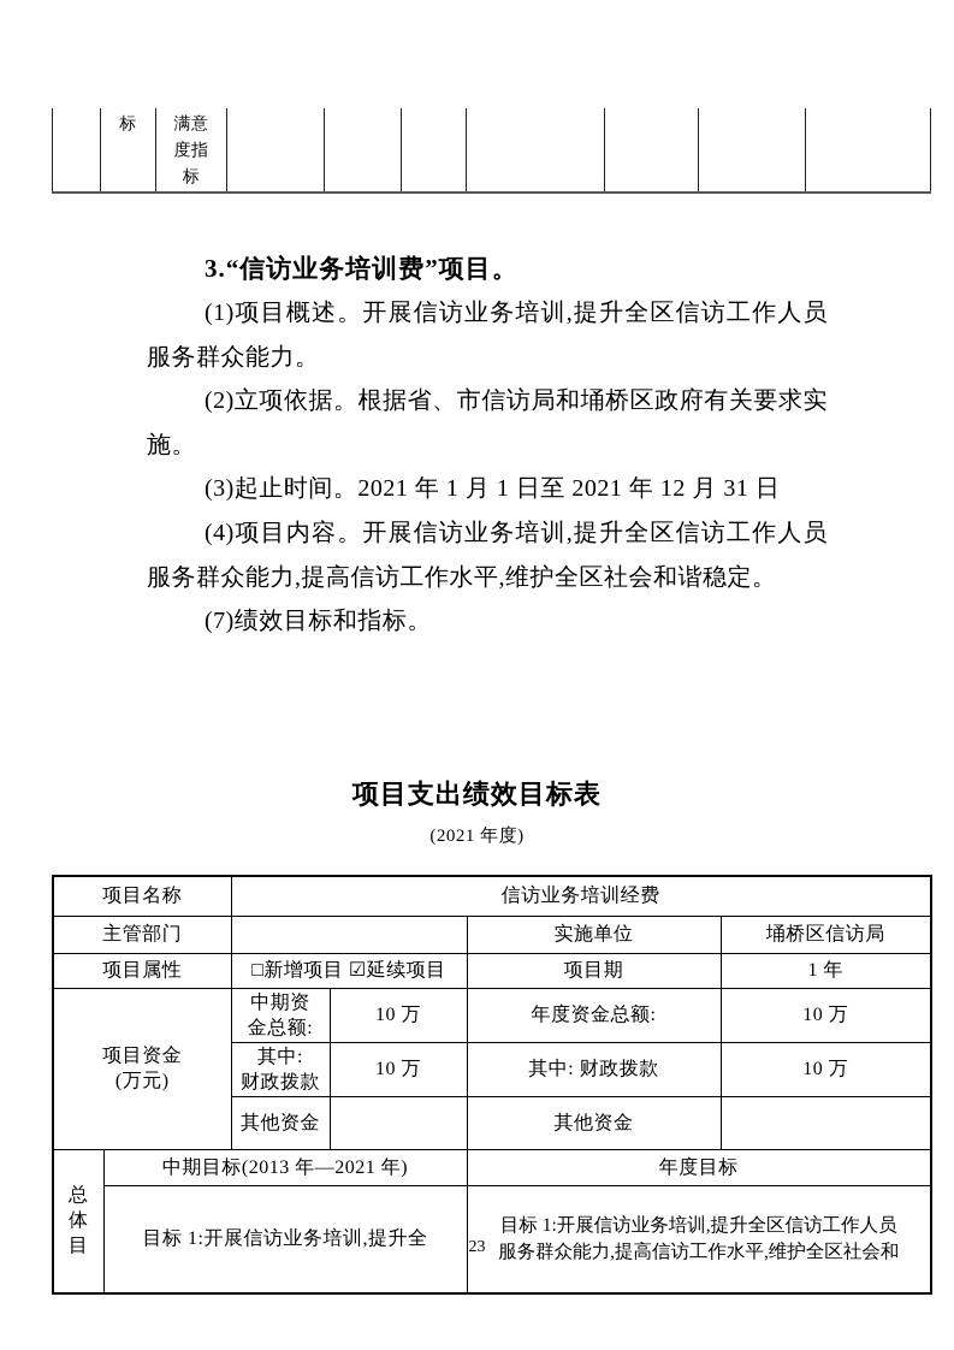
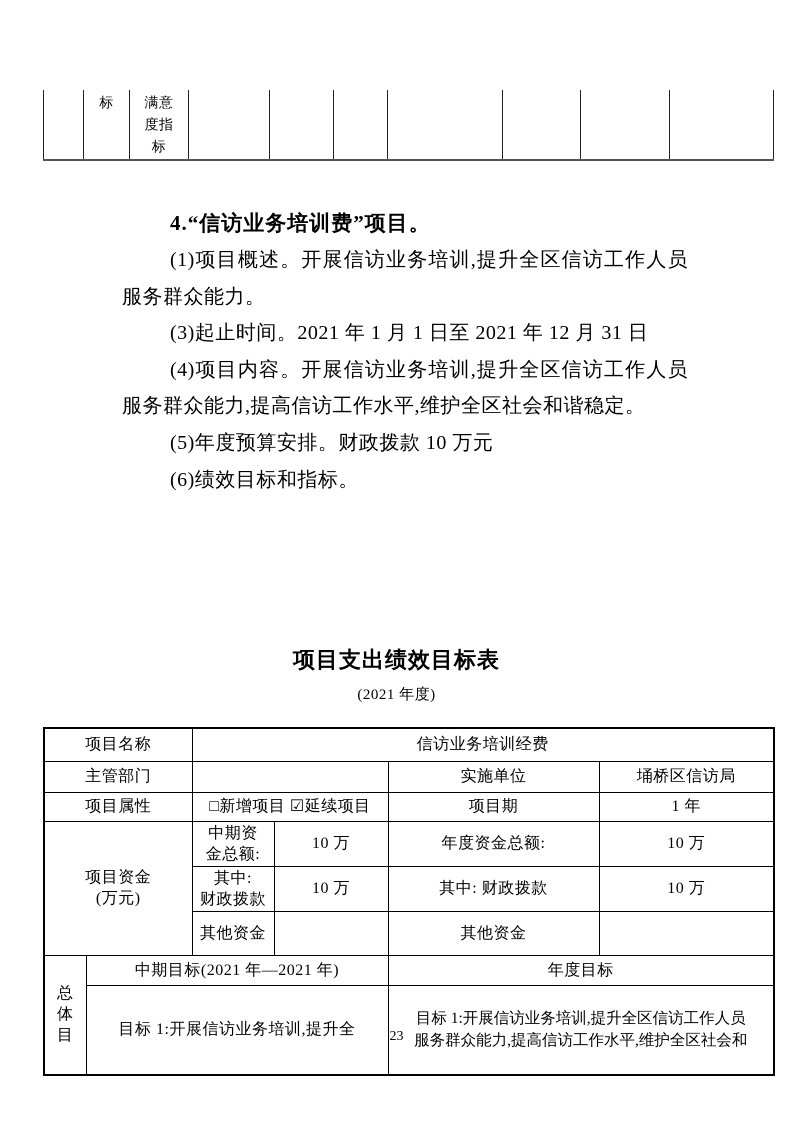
  	标	满意 度指 标
- 3.“信访业务培训费”项目。
+ 4.“信访业务培训费”项目。
  (1)项目概述。开展信访业务培训,提升全区信访工作人员服务群众能力。
- (2)立项依据。根据省、市信访局和埇桥区政府有关要求实施。
  (3)起止时间。2021 年 1 月 1 日至 2021 年 12 月 31 日
  (4)项目内容。开展信访业务培训,提升全区信访工作人员服务群众能力,提高信访工作水平,维护全区社会和谐稳定。
+ (5)年度预算安排。财政拨款 10 万元
- (7)绩效目标和指标。
+ (6)绩效目标和指标。
  项目支出绩效目标表
  (2021 年度)
  项目名称	信访业务培训经费
  主管部门		实施单位	埇桥区信访局
  项目属性	□新增项目 ☑延续项目	项目期	1 年
  项目资金 (万元)	中期资 金总额:	10 万	年度资金总额:	10 万
  其中: 财政拨款	10 万	其中: 财政拨款	10 万
  其他资金		其他资金
- 总 体 目	中期目标(2013 年—2021 年)	年度目标
+ 总 体 目	中期目标(2021 年—2021 年)	年度目标
  目标 1:开展信访业务培训,提升全	目标 1:开展信访业务培训,提升全区信访工作人员 服务群众能力,提高信访工作水平,维护全区社会和
  23
